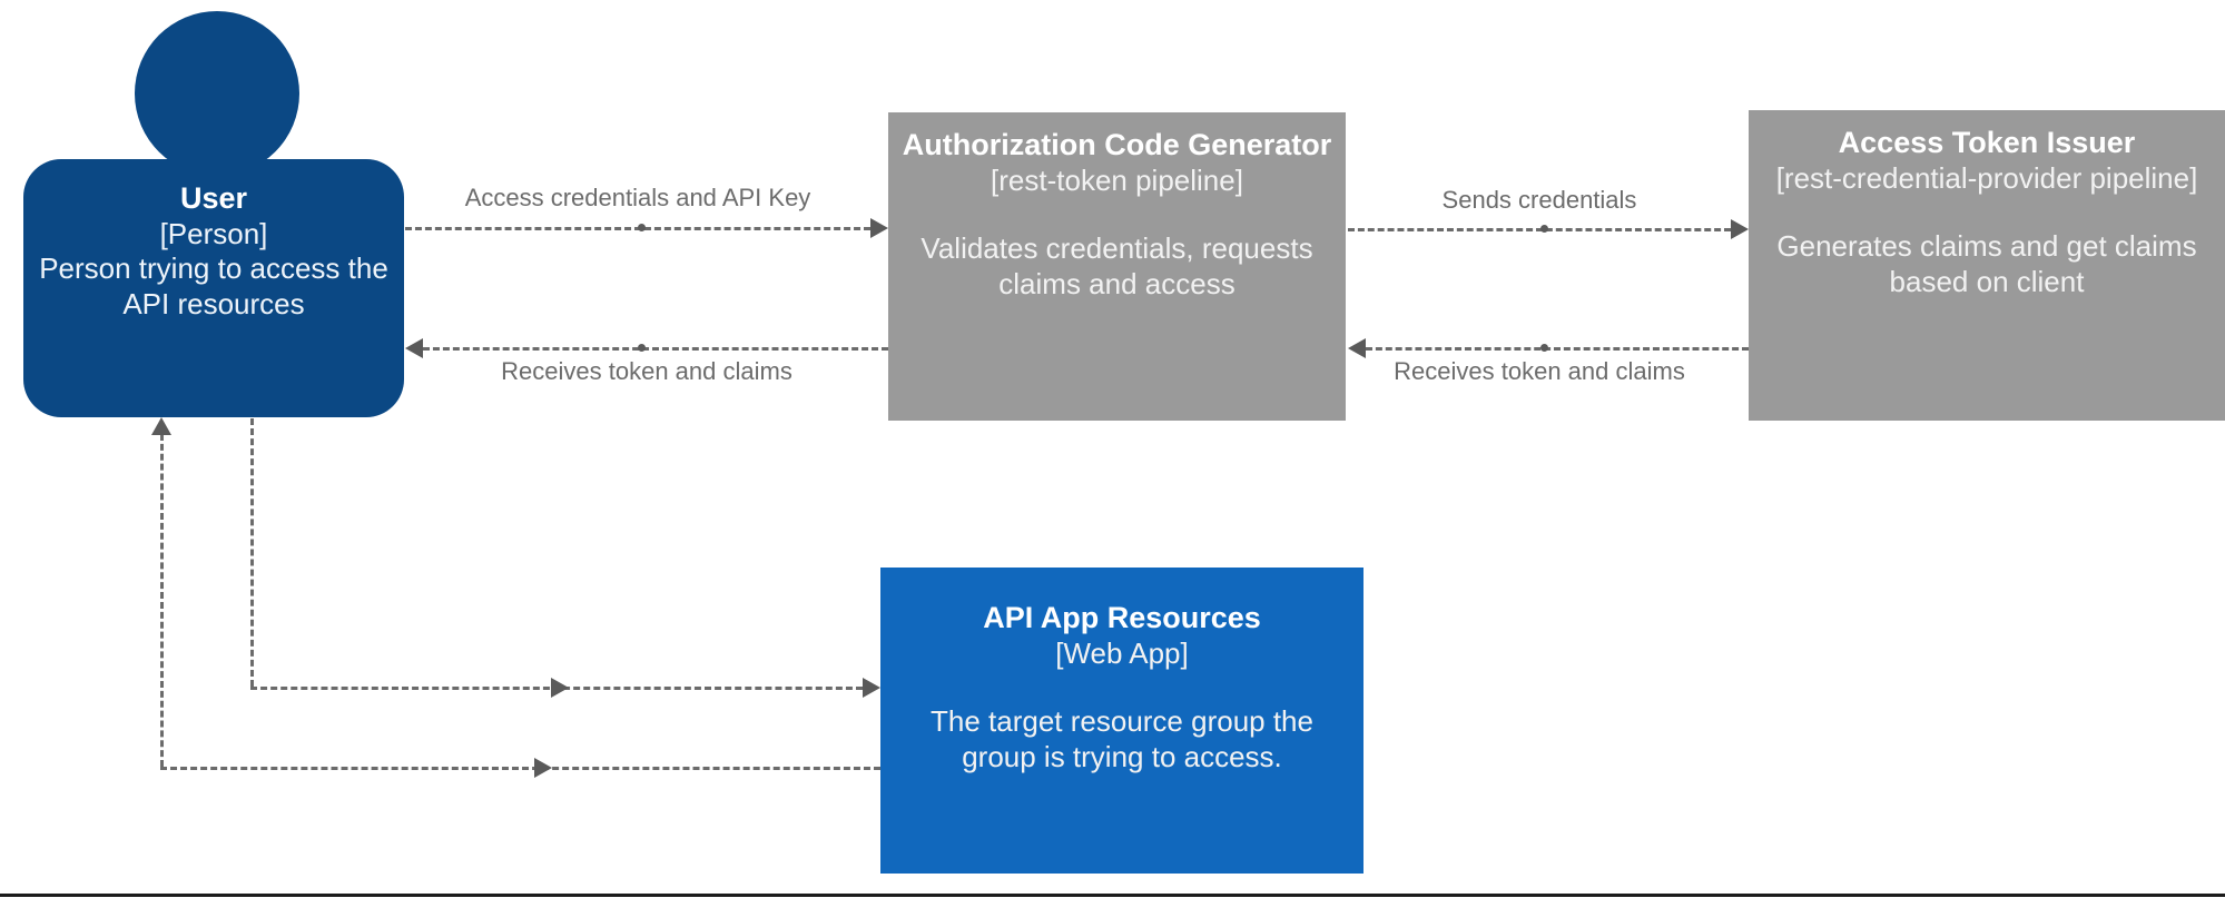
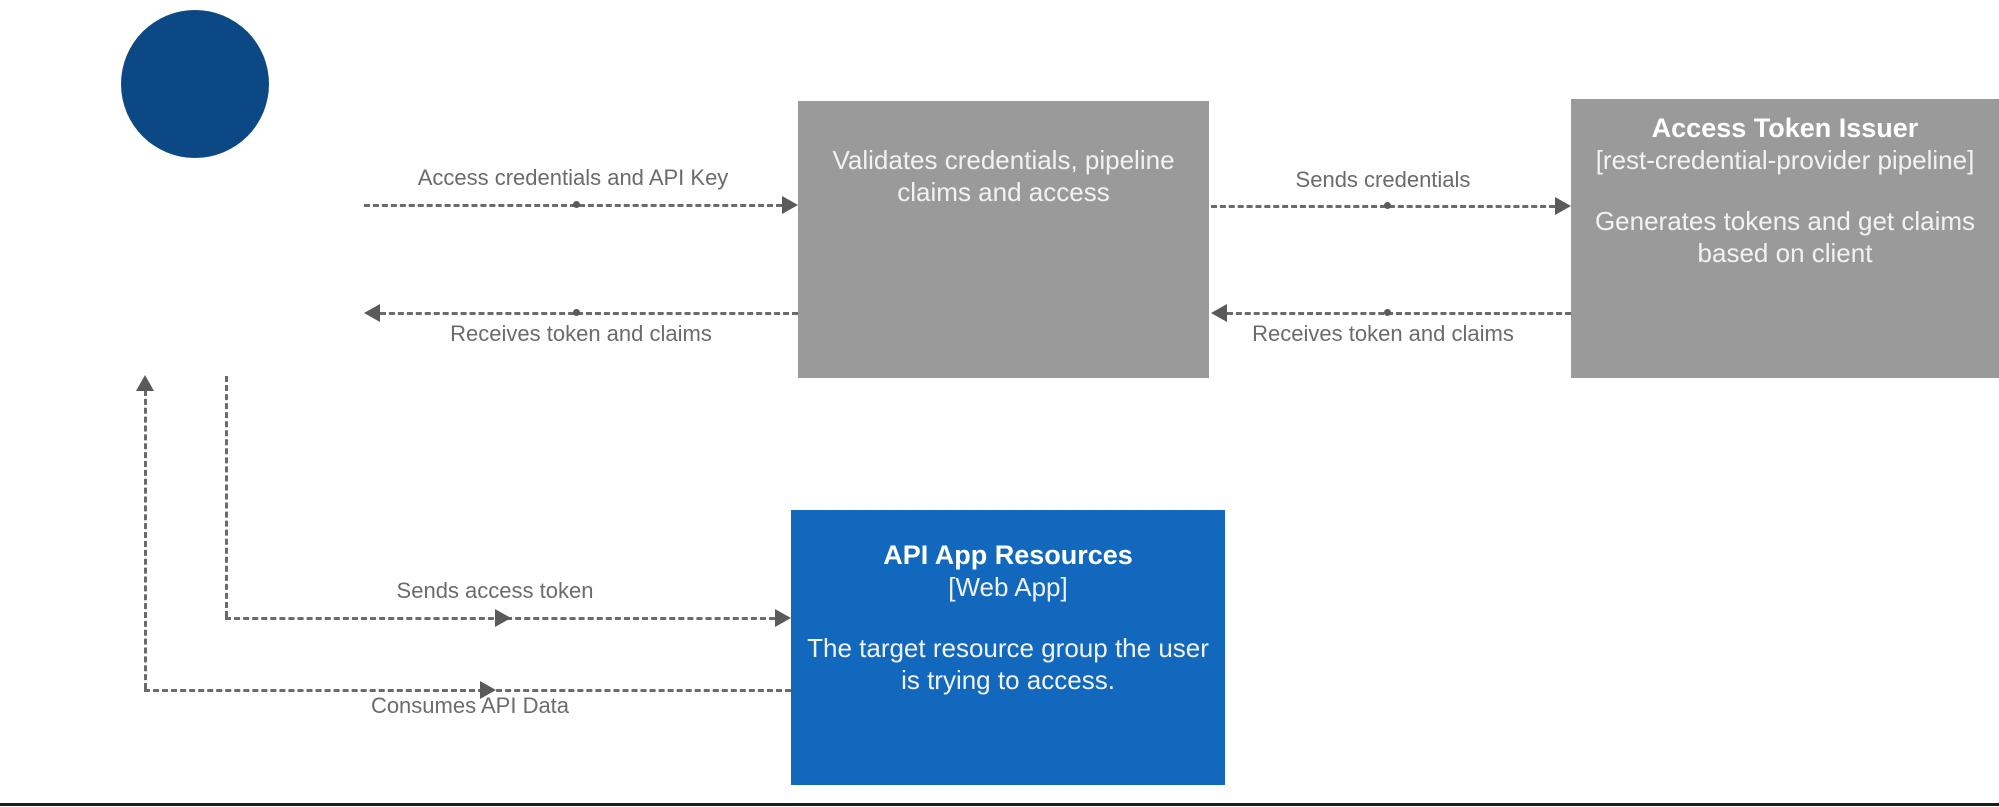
- User
- [Person]
- Person trying to access the API resources
- Authorization Code Generator
- [rest-token pipeline]
- Validates credentials, requests claims and access
+ Validates credentials, pipeline claims and access
  Access Token Issuer
  [rest-credential-provider pipeline]
- Generates claims and get claims based on client
+ Generates tokens and get claims based on client
  API App Resources
  [Web App]
- The target resource group the group is trying to access.
+ The target resource group the user is trying to access.
  Access credentials and API Key
  Receives token and claims
  Sends credentials
  Receives token and claims
+ Sends access token
+ Consumes API Data
